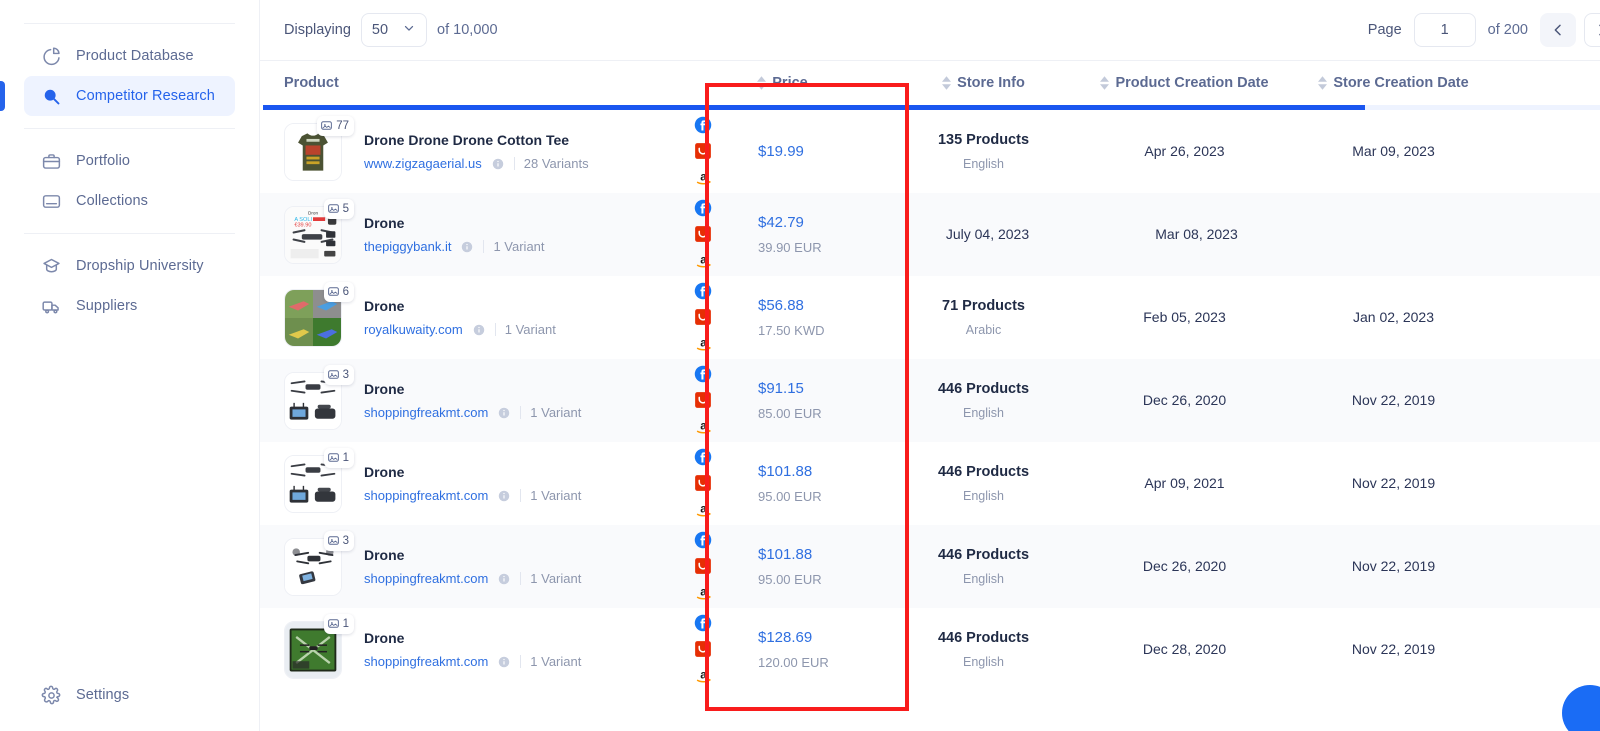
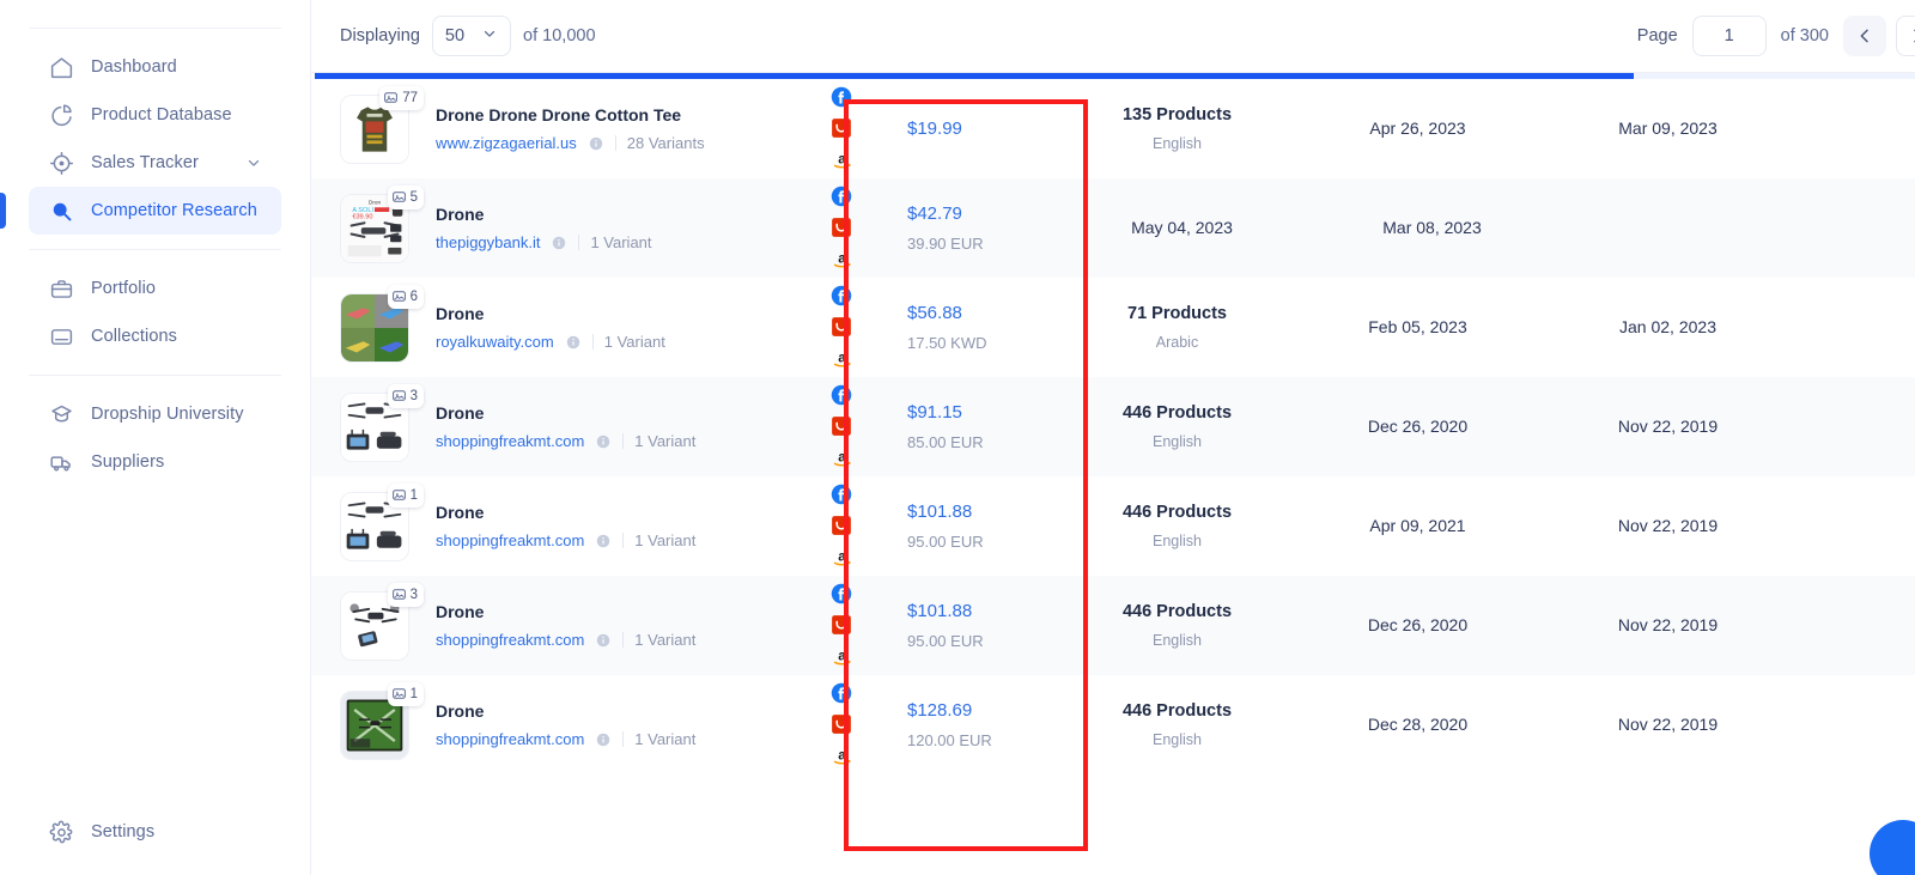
+ Dashboard
  Product Database
+ Sales Tracker
  Competitor Research
  Portfolio
  Collections
  Dropship University
  Suppliers
  Settings
  Displaying
  50
  of 10,000
  Page
  1
- of 200
+ of 300
- Product
- Price
- Store Info
- Product Creation Date
- Store Creation Date
  77
  Drone Drone Drone Cotton Tee
  www.zigzagaerial.us
  28 Variants
  a
  $19.99
  135 Products
  English
  Apr 26, 2023
  Mar 09, 2023
  5
  Drone
  thepiggybank.it
  1 Variant
  a
  $42.79
  39.90 EUR
- July 04, 2023
+ May 04, 2023
  Mar 08, 2023
  6
  Drone
  royalkuwaity.com
  1 Variant
  a
  $56.88
  17.50 KWD
  71 Products
  Arabic
  Feb 05, 2023
  Jan 02, 2023
  3
  Drone
  shoppingfreakmt.com
  1 Variant
  a
  $91.15
  85.00 EUR
  446 Products
  English
  Dec 26, 2020
  Nov 22, 2019
  1
  Drone
  shoppingfreakmt.com
  1 Variant
  a
  $101.88
  95.00 EUR
  446 Products
  English
  Apr 09, 2021
  Nov 22, 2019
  3
  Drone
  shoppingfreakmt.com
  1 Variant
  a
  $101.88
  95.00 EUR
  446 Products
  English
  Dec 26, 2020
  Nov 22, 2019
  1
  Drone
  shoppingfreakmt.com
  1 Variant
  a
  $128.69
  120.00 EUR
  446 Products
  English
  Dec 28, 2020
  Nov 22, 2019
